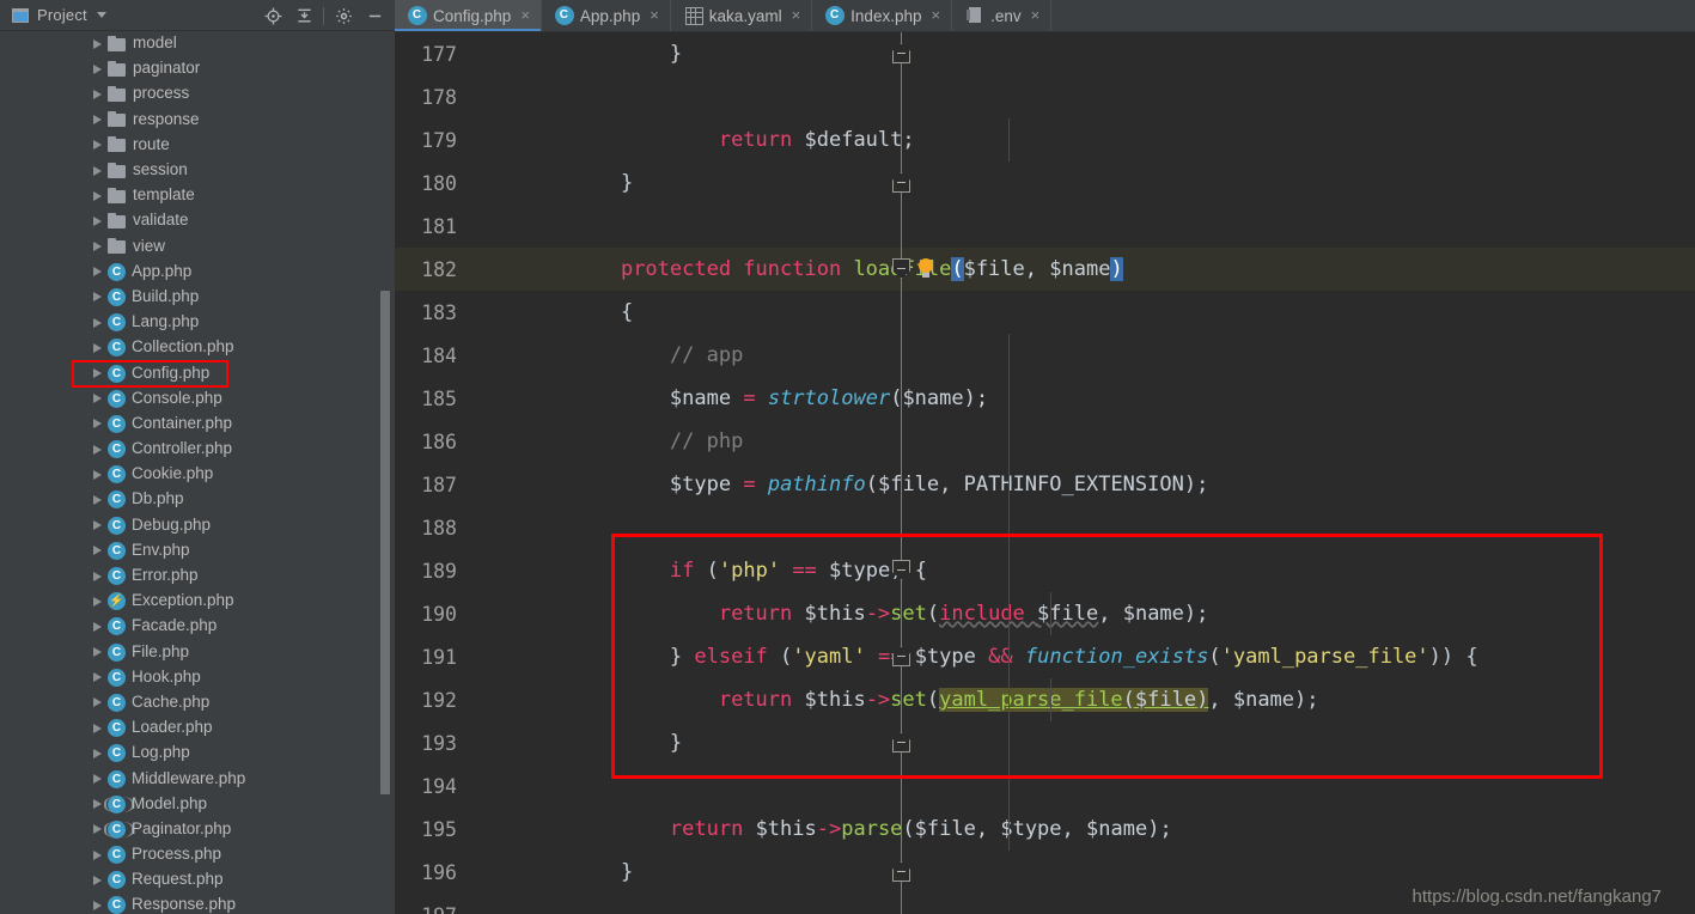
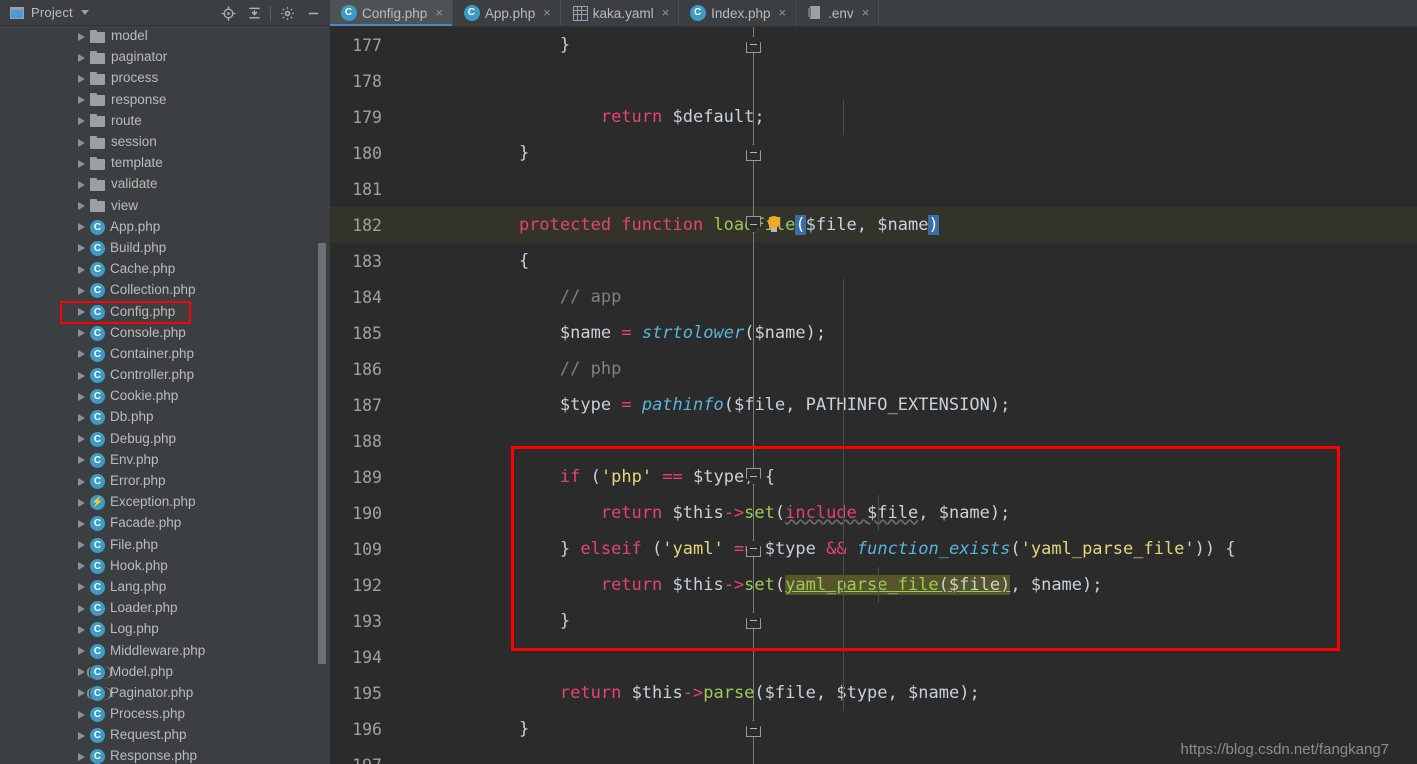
  Project
  model
  paginator
  process
  response
  route
  session
  template
  validate
  view
  App.php
  Build.php
- Lang.php
+ Cache.php
  Collection.php
  Config.php
  Console.php
  Container.php
  Controller.php
  Cookie.php
  Db.php
  Debug.php
  Env.php
  Error.php
  Exception.php
  Facade.php
  File.php
  Hook.php
- Cache.php
+ Lang.php
  Loader.php
  Log.php
  Middleware.php
  Model.php
  Paginator.php
  Process.php
  Request.php
  Response.php
  Config.php
  ×
  App.php
  ×
  kaka.yaml
  ×
  Index.php
  ×
  .env
  ×
  177
  }
  178
  179
  return $default;
  180
  }
  181
  182
  protected function loae($file, $name)
  183
  {
  184
  // app
  185
  $name = strtolower($name);
  186
  // php
  187
  $type = pathinfo($file, PATHINFO_EXTENSION);
  188
  189
  if ('php' == $type {
  190
  return $this->set(include $file, $name);
- 191
+ 109
  } elseif ('yaml' = $type && function_exists('yaml_parse_file')) {
  192
  return $this->set(yaml_parse_file($file), $name);
  193
  }
  194
  195
  return $this->parse($file, $type, $name);
  196
  }
  https://blog.csdn.net/fangkang7
